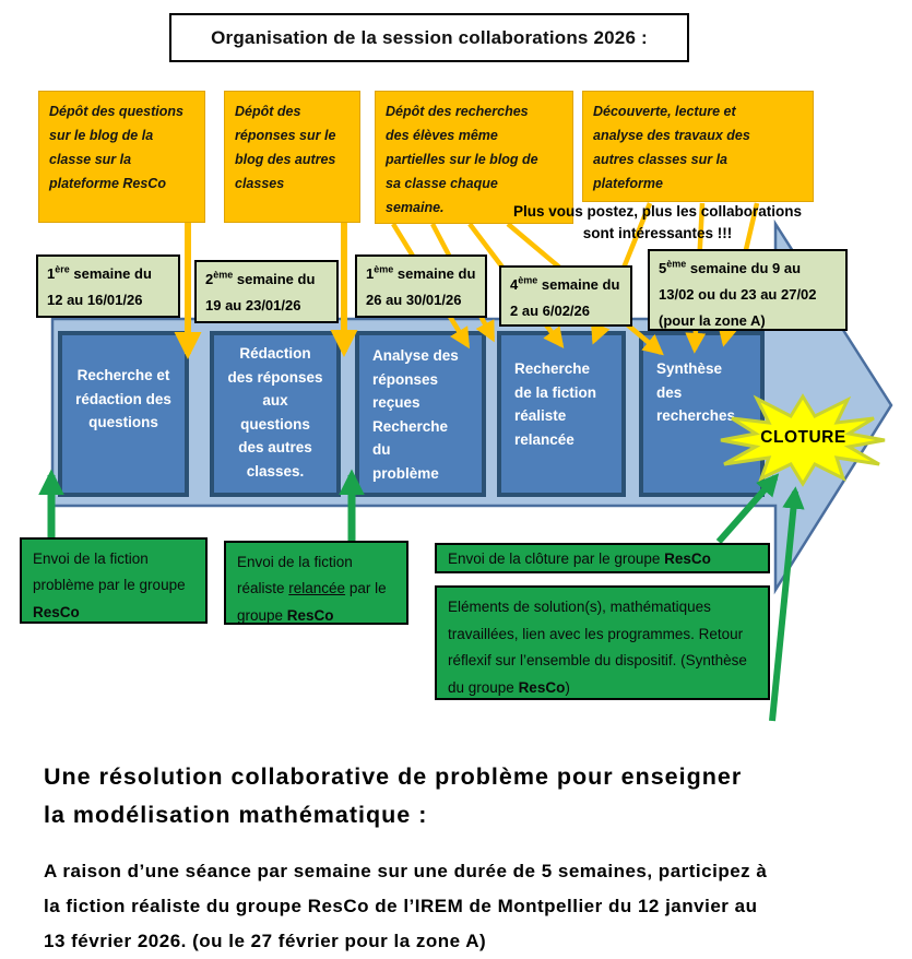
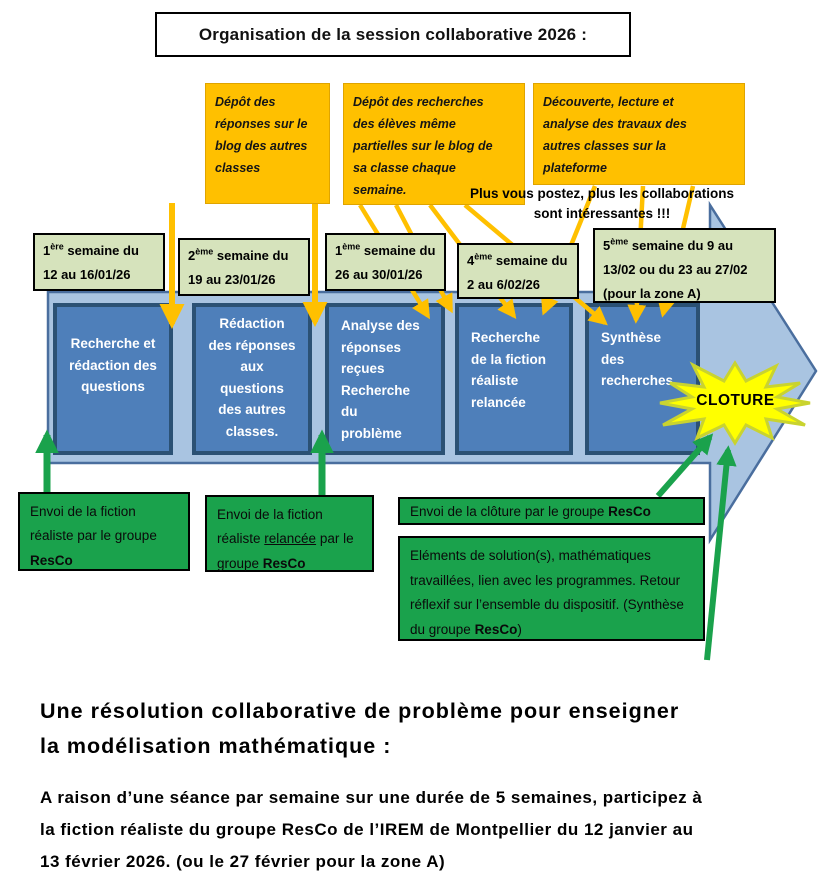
  Recherche et
  rédaction des
  questions
  Rédaction
  des réponses
  aux
  questions
  des autres
  classes.
  Analyse des
  réponses
  reçues
  Recherche
  du
  problème
  Recherche
  de la fiction
  réaliste
  relancée
  Synthèse
  des
  recherches
  1ère semaine du
  12 au 16/01/26
  2ème semaine du
  19 au 23/01/26
  1ème semaine du
  26 au 30/01/26
  4ème semaine du
  2 au 6/02/26
  5ème semaine du 9 au
  13/02 ou du 23 au 27/02
  (pour la zone A)
  CLOTURE
- Organisation de la session collaborations 2026 :
+ Organisation de la session collaborative 2026 :
- Dépôt des questions
- sur le blog de la
- classe sur la
- plateforme ResCo
  Dépôt des
  réponses sur le
  blog des autres
  classes
  Dépôt des recherches
  des élèves même
  partielles sur le blog de
  sa classe chaque
  semaine.
  Découverte, lecture et
  analyse des travaux des
  autres classes sur la
  plateforme
  Plus vous postez, plus les collaborations
  sont intéressantes !!!
- Envoi de la fiction problème par le groupe ResCo
+ Envoi de la fiction réaliste par le groupe ResCo
  Envoi de la fiction réaliste relancée par le groupe ResCo
  Envoi de la clôture par le groupe ResCo
  Eléments de solution(s), mathématiques travaillées, lien avec les programmes. Retour réflexif sur l’ensemble du dispositif. (Synthèse du groupe ResCo)
  Une résolution collaborative de problème pour enseigner
  la modélisation mathématique :
  A raison d’une séance par semaine sur une durée de 5 semaines, participez à
  la fiction réaliste du groupe ResCo de l’IREM de Montpellier du 12 janvier au
  13 février 2026. (ou le 27 février pour la zone A)
